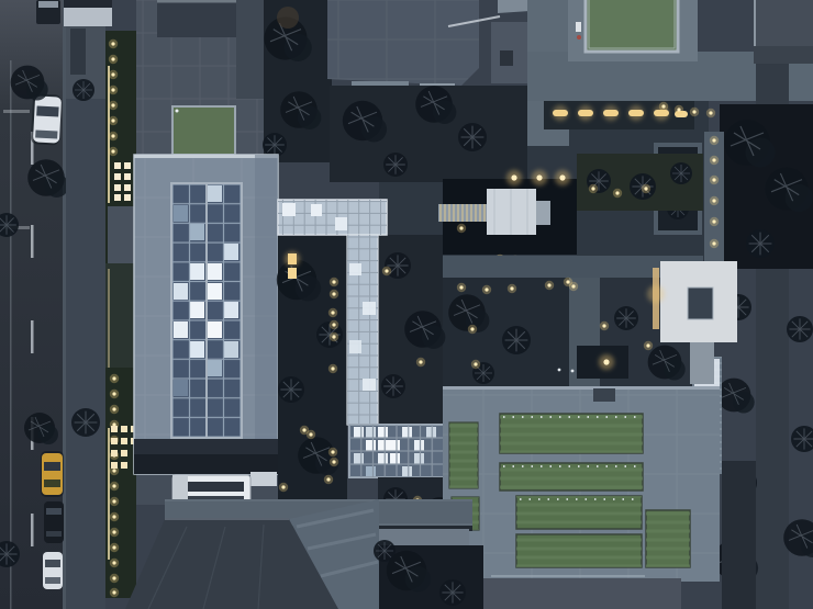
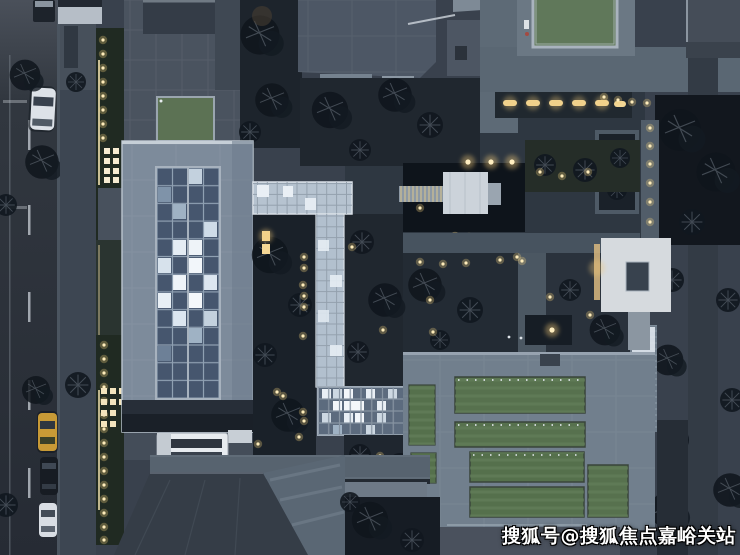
+ 搜狐号@搜狐焦点嘉峪关站
